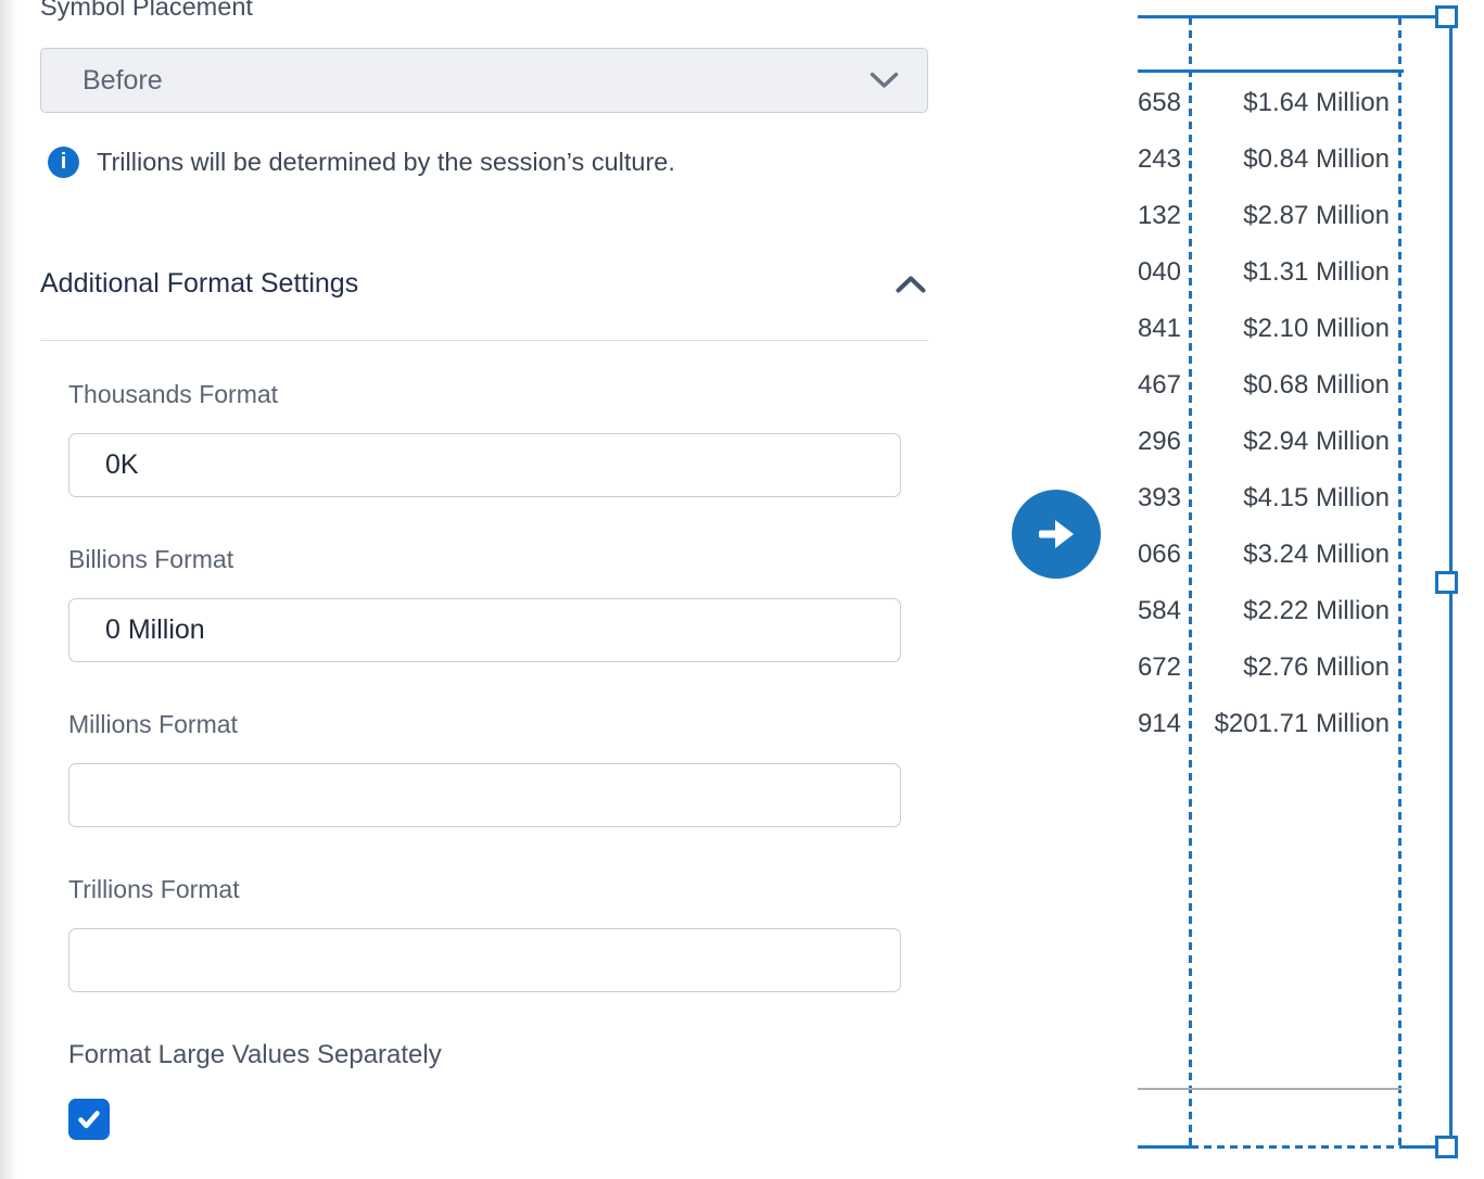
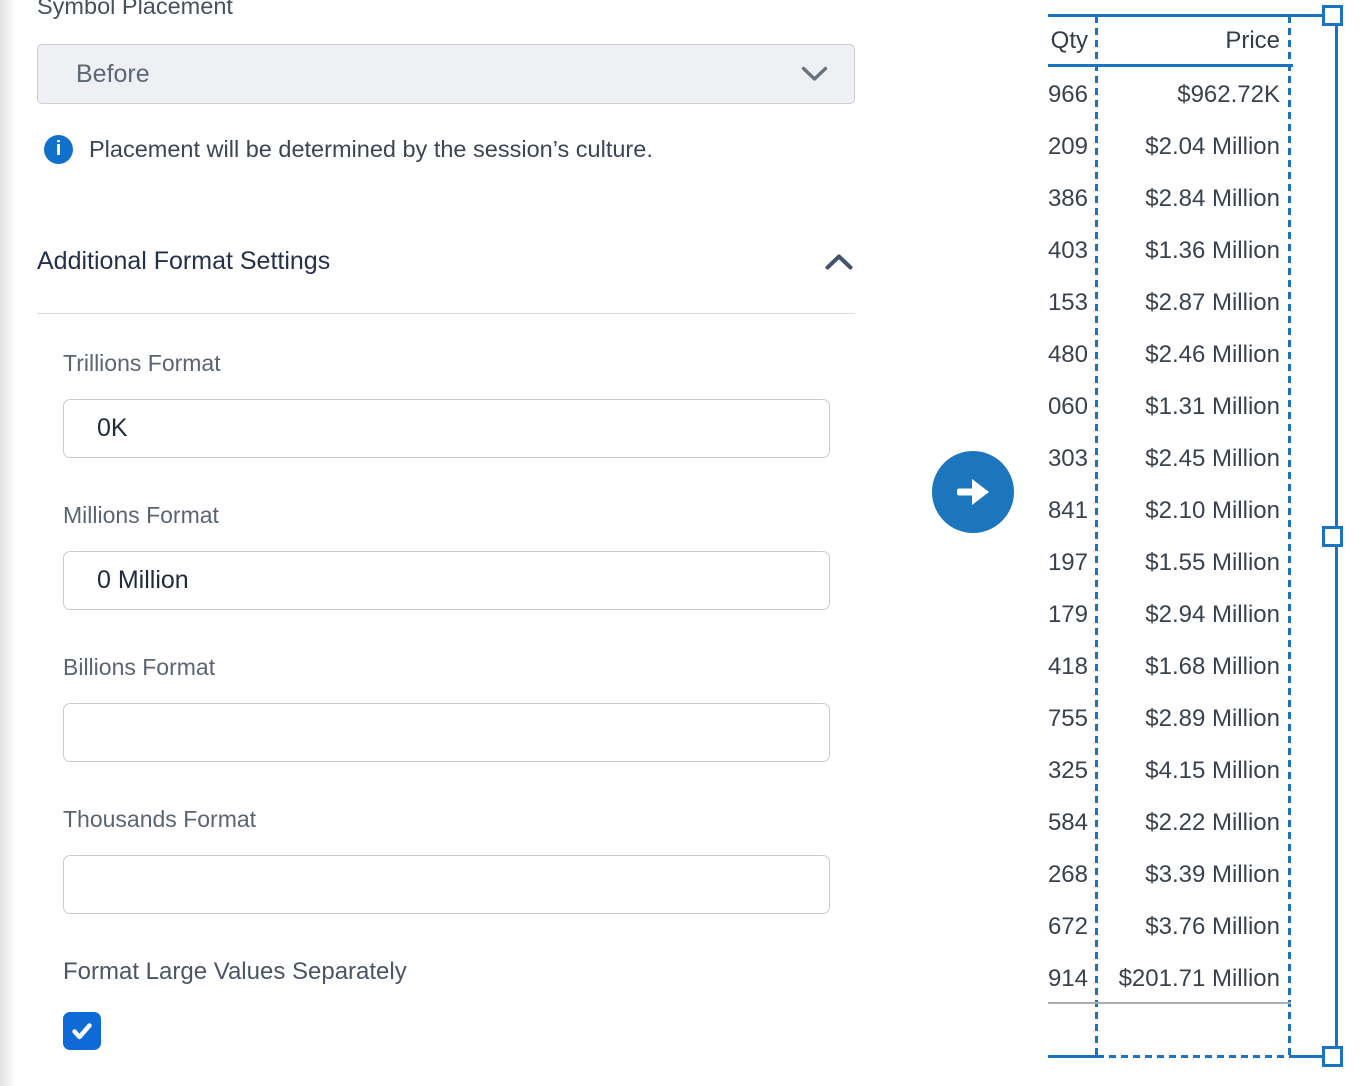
  Symbol Placement
  Before
  i
- Trillions will be determined by the session’s culture.
+ Placement will be determined by the session’s culture.
  Additional Format Settings
- Thousands Format
+ Trillions Format
  0K
- Billions Format
+ Millions Format
  0 Million
- Millions Format
+ Billions Format
- Trillions Format
+ Thousands Format
  Format Large Values Separately
+ Qty
+ Price
+ 966
+ $962.72K
+ 209
+ $2.04 Million
- 658
+ 386
- $1.64 Million
+ $2.84 Million
- 243
+ 403
- $0.84 Million
+ $1.36 Million
- 132
+ 153
  $2.87 Million
+ 480
+ $2.46 Million
- 040
+ 060
  $1.31 Million
+ 303
+ $2.45 Million
  841
  $2.10 Million
- 467
+ 197
- $0.68 Million
+ $1.55 Million
- 296
+ 179
  $2.94 Million
+ 418
+ $1.68 Million
+ 755
+ $2.89 Million
- 393
+ 325
  $4.15 Million
- 066
- $3.24 Million
  584
  $2.22 Million
+ 268
+ $3.39 Million
  672
- $2.76 Million
+ $3.76 Million
  914
  $201.71 Million
